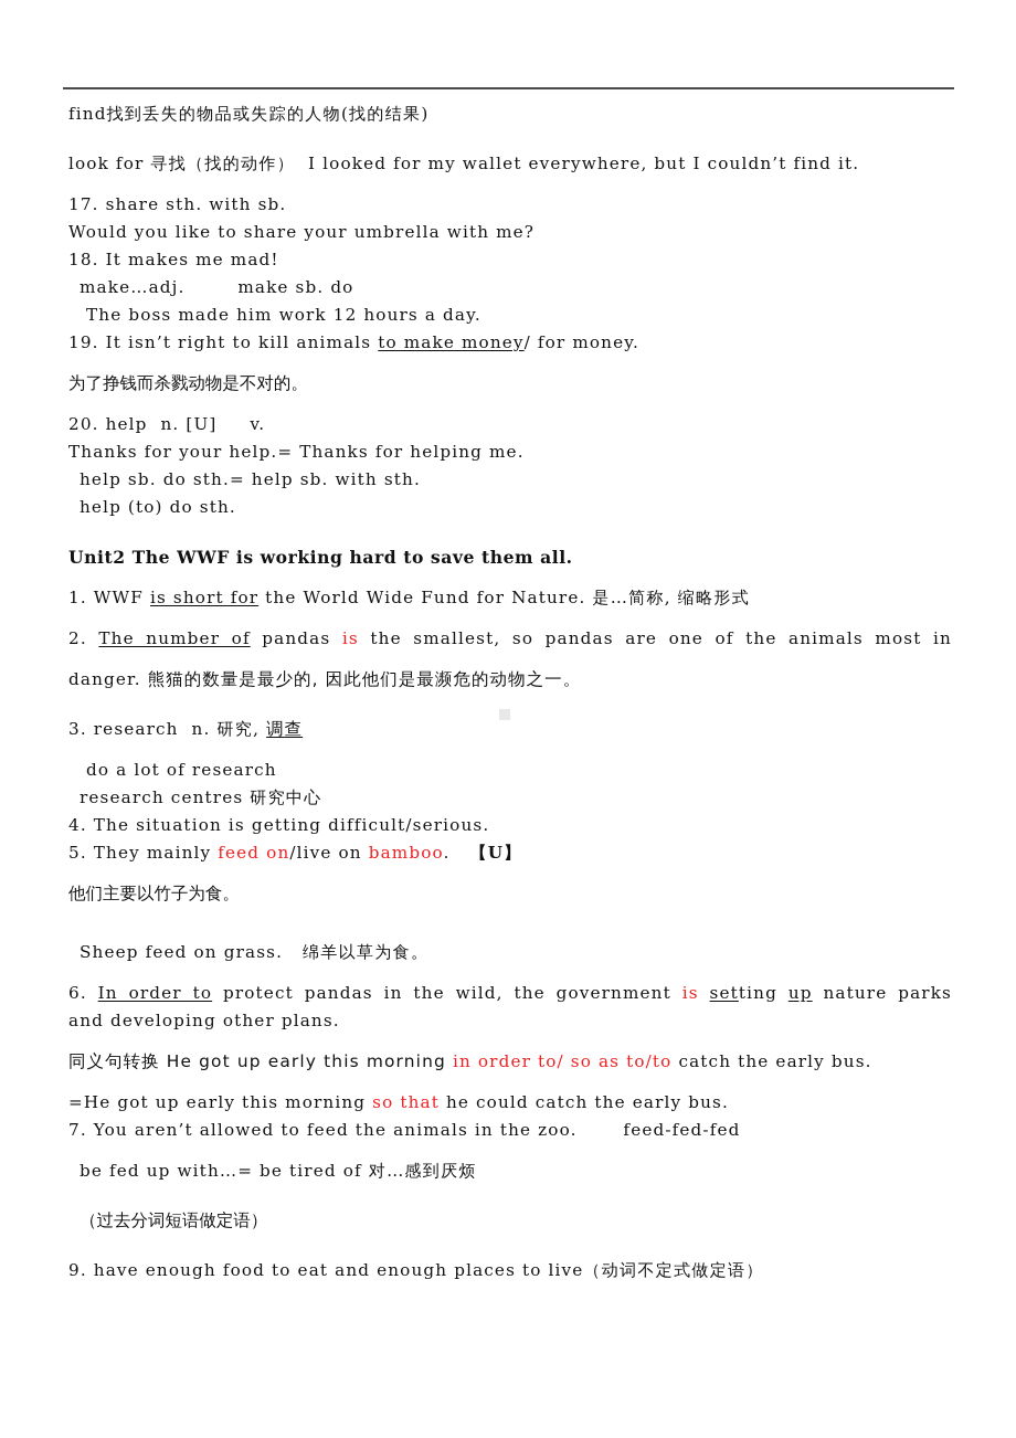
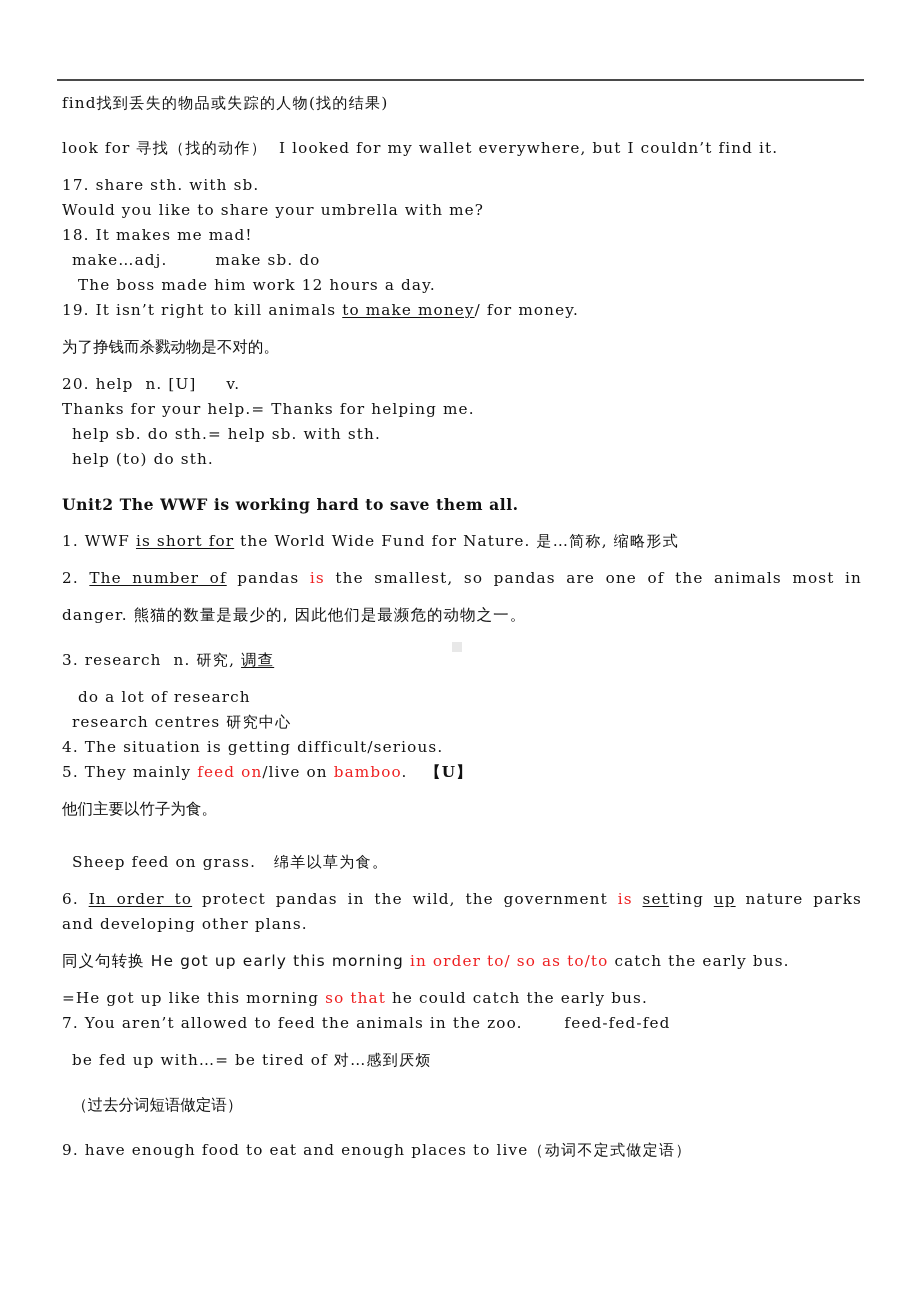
  find找到丢失的物品或失踪的人物(找的结果)
  look for 寻找（找的动作） I looked for my wallet everywhere, but I couldn’t find it.
  17. share sth. with sb.
  Would you like to share your umbrella with me?
  18. It makes me mad!
  make…adj. make sb. do
  The boss made him work 12 hours a day.
  19. It isn’t right to kill animals to make money/ for money.
  为了挣钱而杀戮动物是不对的。
  20. help n. [U] v.
  Thanks for your help.= Thanks for helping me.
  help sb. do sth.= help sb. with sth.
  help (to) do sth.
  Unit2 The WWF is working hard to save them all.
  1. WWF is short for the World Wide Fund for Nature. 是…简称, 缩略形式
  2. The number of pandas is the smallest, so pandas are one of the animals most in
  danger. 熊猫的数量是最少的, 因此他们是最濒危的动物之一。
  3. research n. 研究, 调查
  do a lot of research
  research centres 研究中心
  4. The situation is getting difficult/serious.
  5. They mainly feed on/live on bamboo. 【U】
  他们主要以竹子为食。
  Sheep feed on grass. 绵羊以草为食。
  6. In order to protect pandas in the wild, the government is setting up nature parks
  and developing other plans.
  同义句转换 He got up early this morning in order to/ so as to/to catch the early bus.
- =He got up early this morning so that he could catch the early bus.
+ =He got up like this morning so that he could catch the early bus.
  7. You aren’t allowed to feed the animals in the zoo. feed-fed-fed
  be fed up with…= be tired of 对…感到厌烦
  （过去分词短语做定语）
  9. have enough food to eat and enough places to live（动词不定式做定语）
